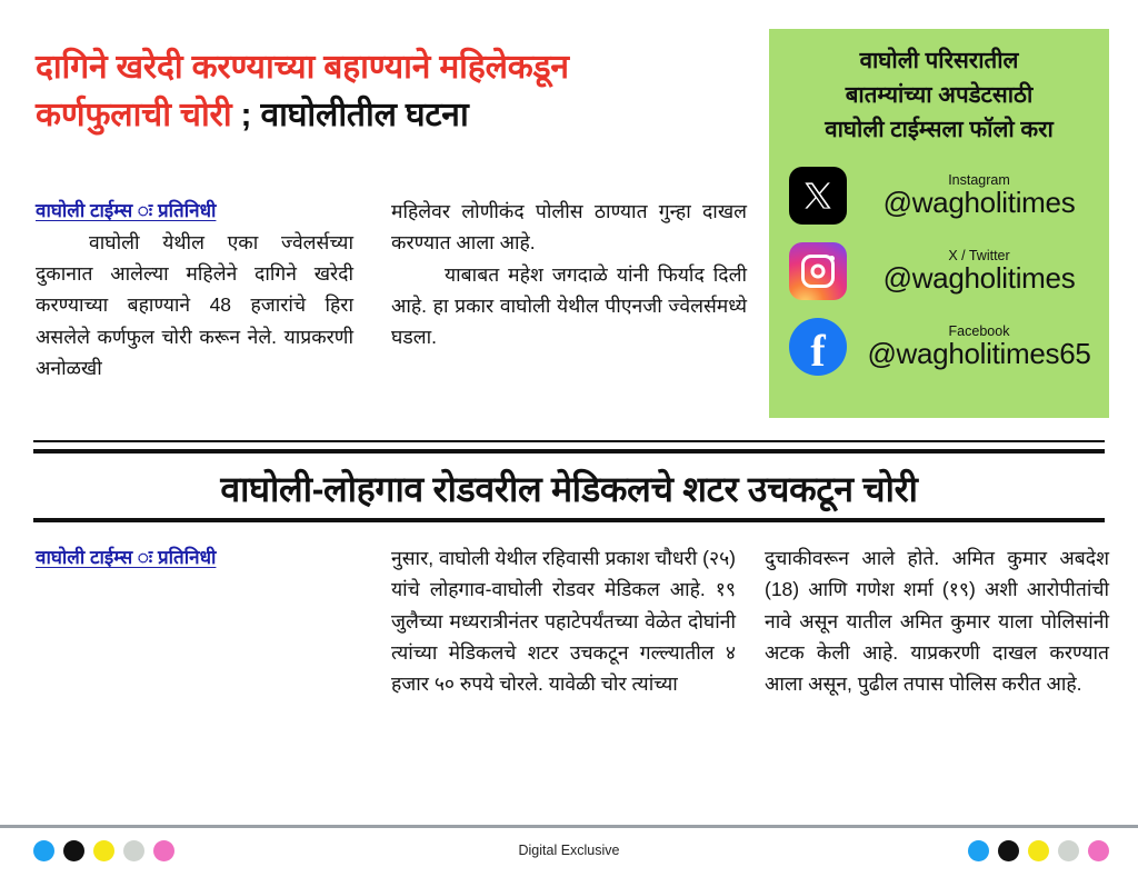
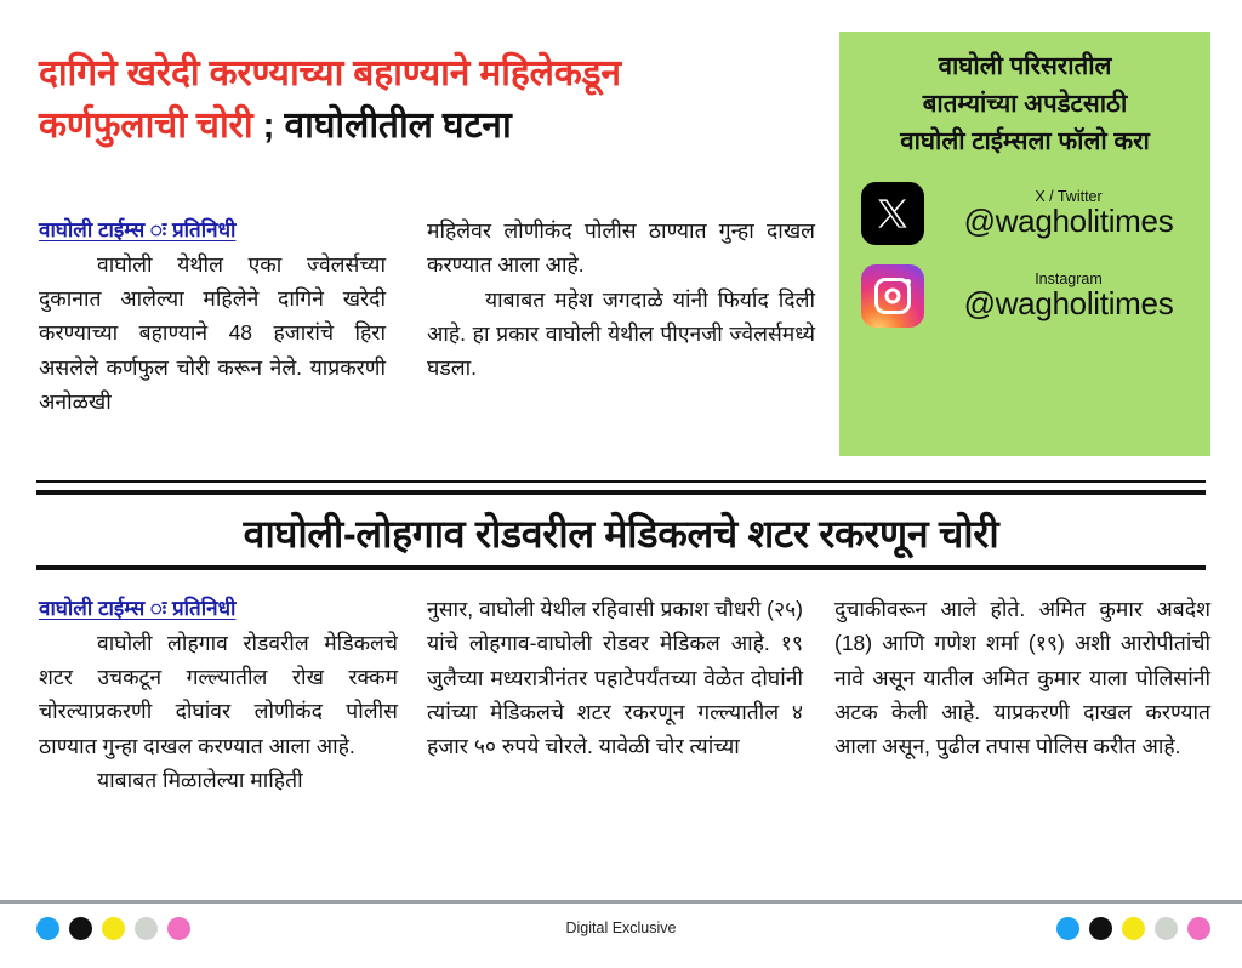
  दागिने खरेदी करण्याच्या बहाण्याने महिलेकडून
  कर्णफुलाची चोरी ; वाघोलीतील घटना
  वाघोली टाईम्स ः प्रतिनिधी
  वाघोली येथील एका ज्वेलर्सच्या दुकानात आलेल्या महिलेने दागिने खरेदी करण्याच्या बहाण्याने 48 हजारांचे हिरा असलेले कर्णफुल चोरी करून नेले. याप्रकरणी अनोळखी
  महिलेवर लोणीकंद पोलीस ठाण्यात गुन्हा दाखल करण्यात आला आहे.
  याबाबत महेश जगदाळे यांनी फिर्याद दिली आहे. हा प्रकार वाघोली येथील पीएनजी ज्वेलर्समध्ये घडला.
  वाघोली परिसरातील
  बातम्यांच्या अपडेटसाठी
  वाघोली टाईम्सला फॉलो करा
- Instagram
+ X / Twitter
  @wagholitimes
- X / Twitter
+ Instagram
  @wagholitimes
- f
- Facebook
- @wagholitimes65
- वाघोली-लोहगाव रोडवरील मेडिकलचे शटर उचकटून चोरी
+ वाघोली-लोहगाव रोडवरील मेडिकलचे शटर रकरणून चोरी
  वाघोली टाईम्स ः प्रतिनिधी
+ वाघोली लोहगाव रोडवरील मेडिकलचे शटर उचकटून गल्ल्यातील रोख रक्कम चोरल्याप्रकरणी दोघांवर लोणीकंद पोलीस ठाण्यात गुन्हा दाखल करण्यात आला आहे.
+ याबाबत मिळालेल्या माहिती
- नुसार, वाघोली येथील रहिवासी प्रकाश चौधरी (२५) यांचे लोहगाव-वाघोली रोडवर मेडिकल आहे. १९ जुलैच्या मध्यरात्रीनंतर पहाटेपर्यंतच्या वेळेत दोघांनी त्यांच्या मेडिकलचे शटर उचकटून गल्ल्यातील ४ हजार ५० रुपये चोरले. यावेळी चोर त्यांच्या
+ नुसार, वाघोली येथील रहिवासी प्रकाश चौधरी (२५) यांचे लोहगाव-वाघोली रोडवर मेडिकल आहे. १९ जुलैच्या मध्यरात्रीनंतर पहाटेपर्यंतच्या वेळेत दोघांनी त्यांच्या मेडिकलचे शटर रकरणून गल्ल्यातील ४ हजार ५० रुपये चोरले. यावेळी चोर त्यांच्या
  दुचाकीवरून आले होते. अमित कुमार अबदेश (18) आणि गणेश शर्मा (१९) अशी आरोपीतांची नावे असून यातील अमित कुमार याला पोलिसांनी अटक केली आहे. याप्रकरणी दाखल करण्यात आला असून, पुढील तपास पोलिस करीत आहे.
  Digital Exclusive
